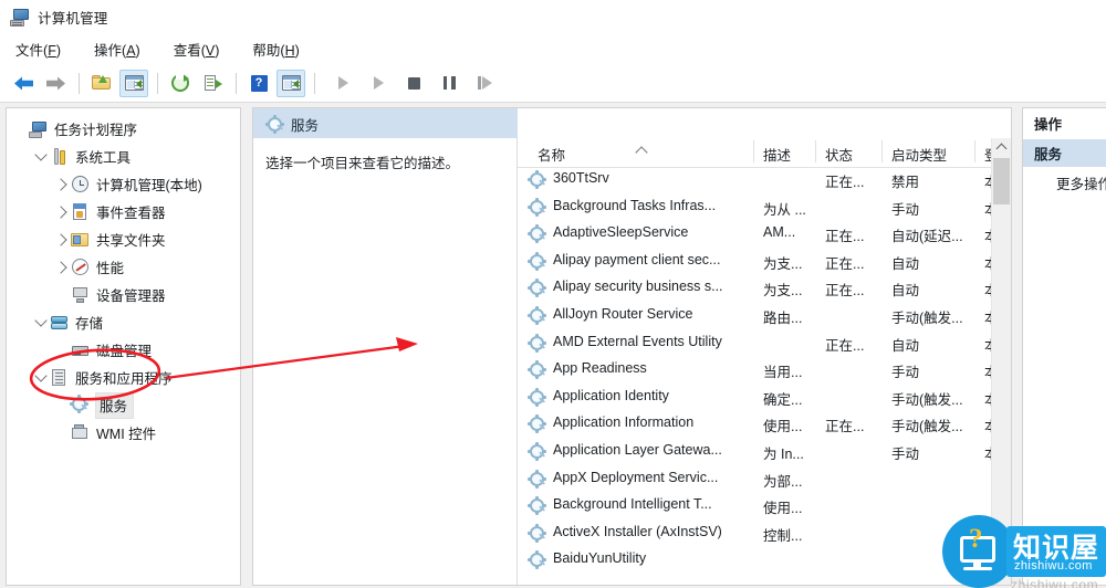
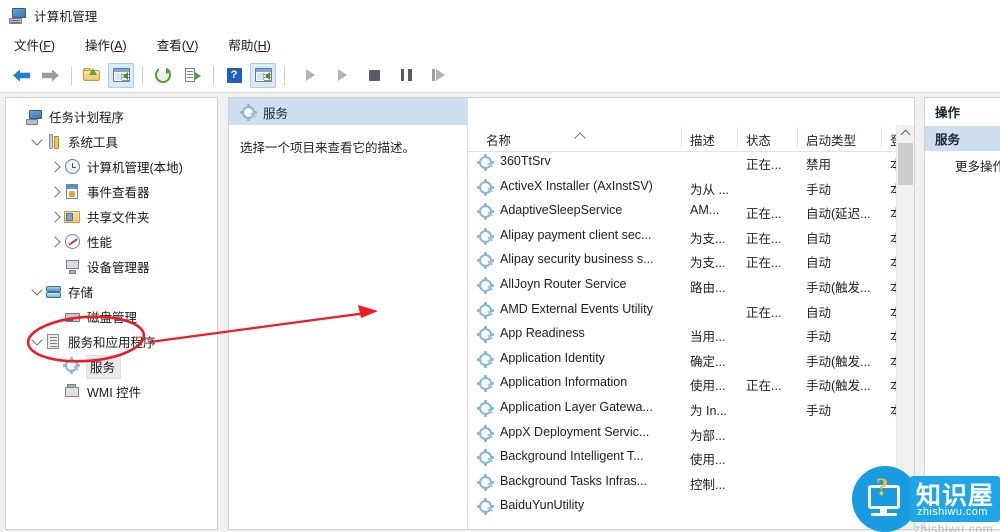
  计算机管理
  文件(F)
  操作(A)
  查看(V)
  帮助(H)
  ?
  任务计划程序
  系统工具
  计算机管理(本地)
  事件查看器
  共享文件夹
  性能
  设备管理器
  存储
  服务和应用程序
  服务
  WMI 控件
  服务
  选择一个项目来查看它的描述。
  名称
  描述
  状态
  启动类型
  360TtSrv
  正在...
  禁用
- Background Tasks Infras...
+ ActiveX Installer (AxInstSV)
  为从 ...
  手动
  AdaptiveSleepService
  AM...
  正在...
  自动(延迟...
  Alipay payment client sec...
  为支...
  正在...
  自动
  Alipay security business s...
  为支...
  正在...
  自动
  AllJoyn Router Service
  路由...
  手动(触发...
  AMD External Events Utility
  正在...
  自动
  App Readiness
  当用...
  手动
  Application Identity
  确定...
  手动(触发...
  Application Information
  使用...
  正在...
  手动(触发...
  Application Layer Gatewa...
  为 In...
  手动
  AppX Deployment Servic...
  为部...
  Background Intelligent T...
  使用...
- ActiveX Installer (AxInstSV)
+ Background Tasks Infras...
  控制...
  BaiduYunUtility
  操作
  服务
  更多操作
  ?
  知识屋
  zhishiwu.com
  zhishiwu.com
